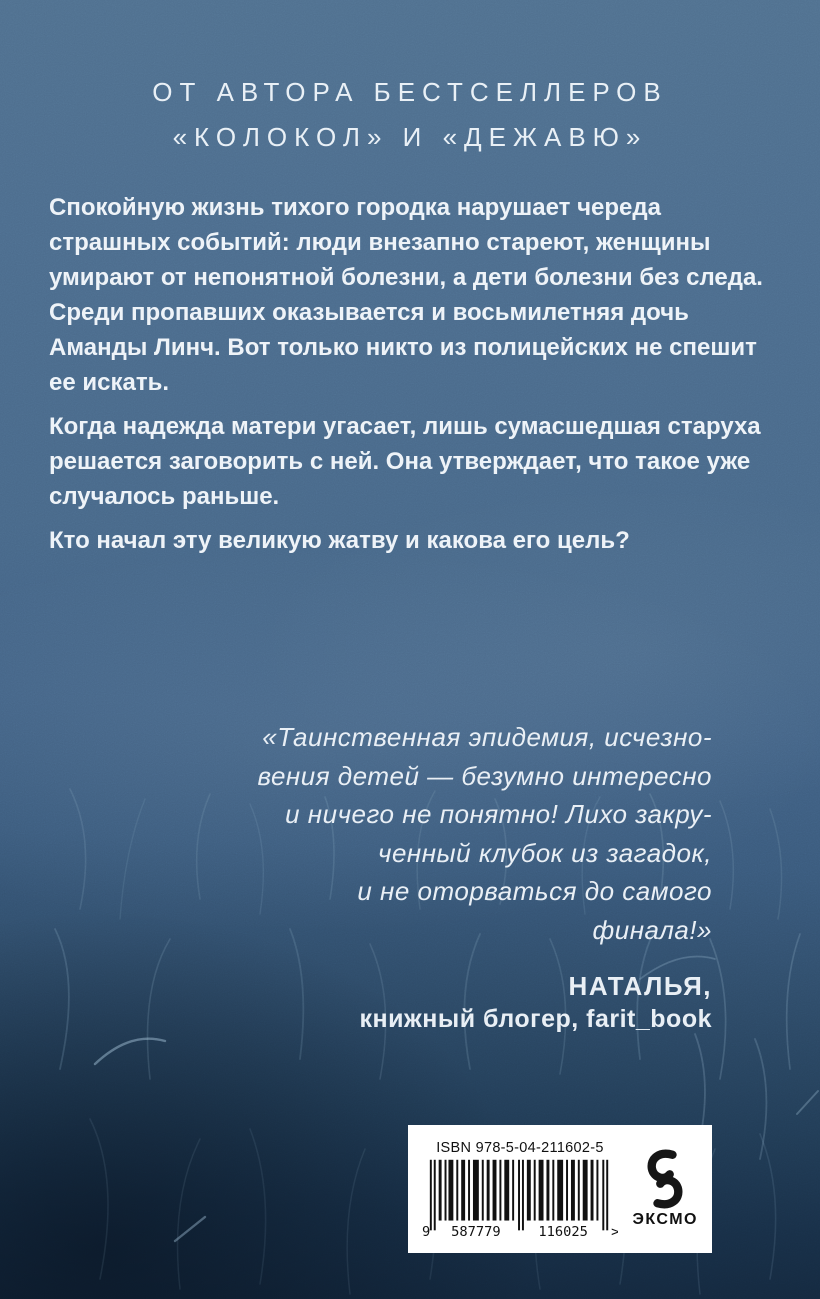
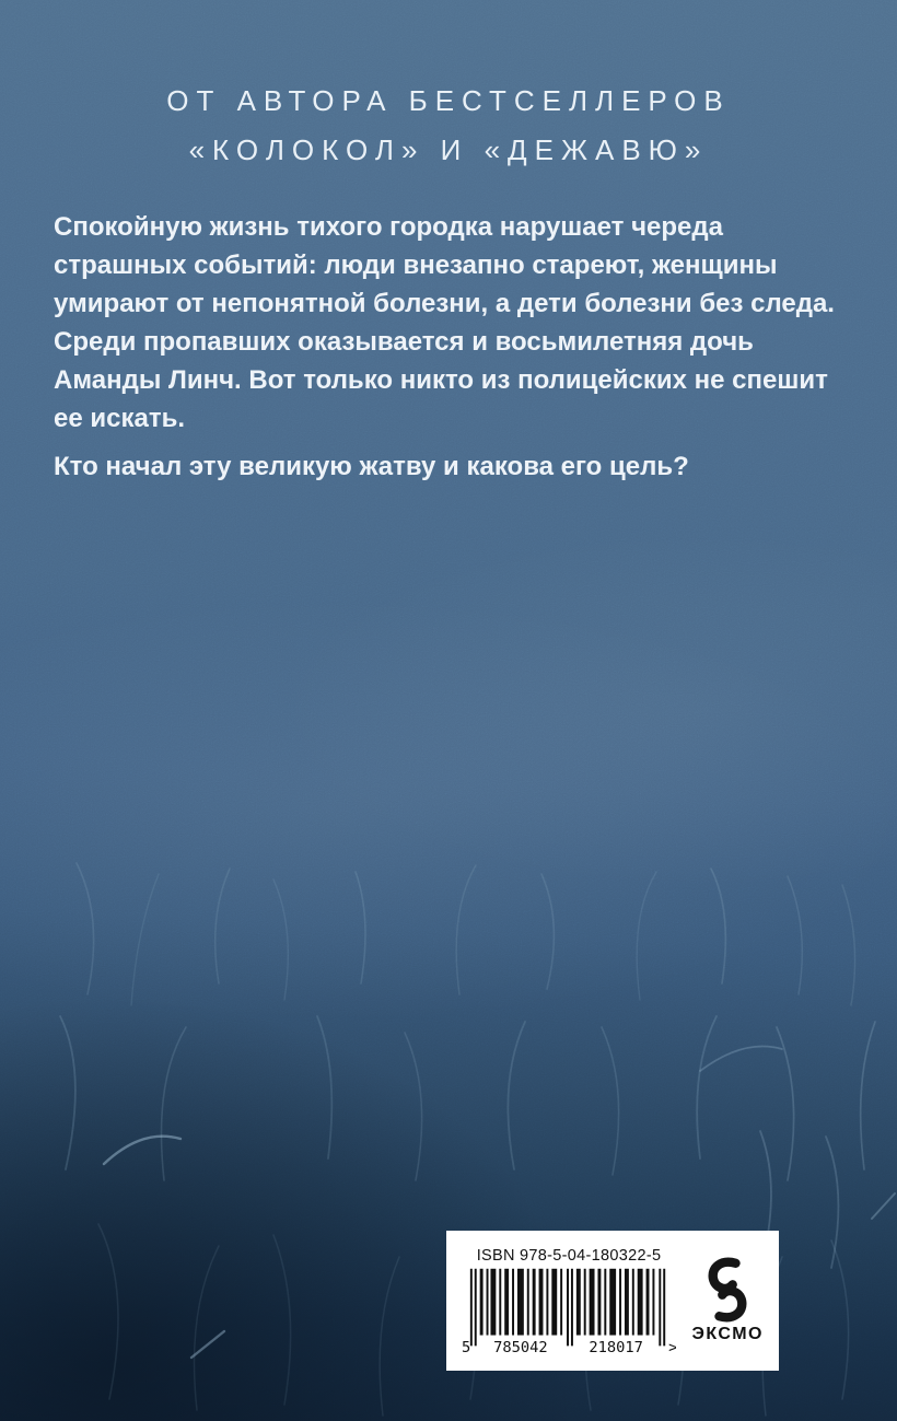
  ОТ АВТОРА БЕСТСЕЛЛЕРОВ
  «КОЛОКОЛ» И «ДЕЖАВЮ»
  Спокойную жизнь тихого городка нарушает череда страшных событий: люди внезапно стареют, женщины умирают от непонятной болезни, а дети болезни без следа. Среди пропавших оказывается и восьмилетняя дочь Аманды Линч. Вот только никто из полицейских не спешит ее искать.
- Когда надежда матери угасает, лишь сумасшедшая старуха решается заговорить с ней. Она утверждает, что такое уже случалось раньше.
  Кто начал эту великую жатву и какова его цель?
- «Таинственная эпидемия, исчезно-
- вения детей — безумно интересно
- и ничего не понятно! Лихо закру-
- ченный клубок из загадок,
- и не оторваться до самого финала!»
- НАТАЛЬЯ,
- книжный блогер, farit_book
- ISBN 978-5-04-211602-5
+ ISBN 978-5-04-180322-5
- 9
+ 5
- 587779
+ 785042
- 116025
+ 218017
  >
  ЭКСМО
